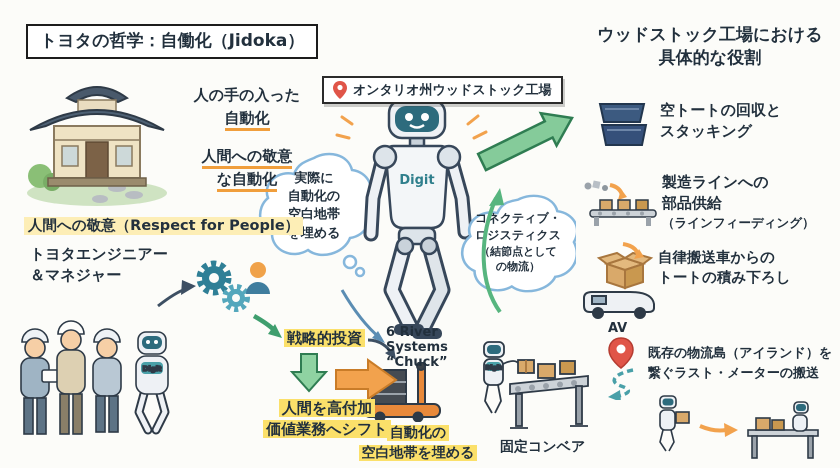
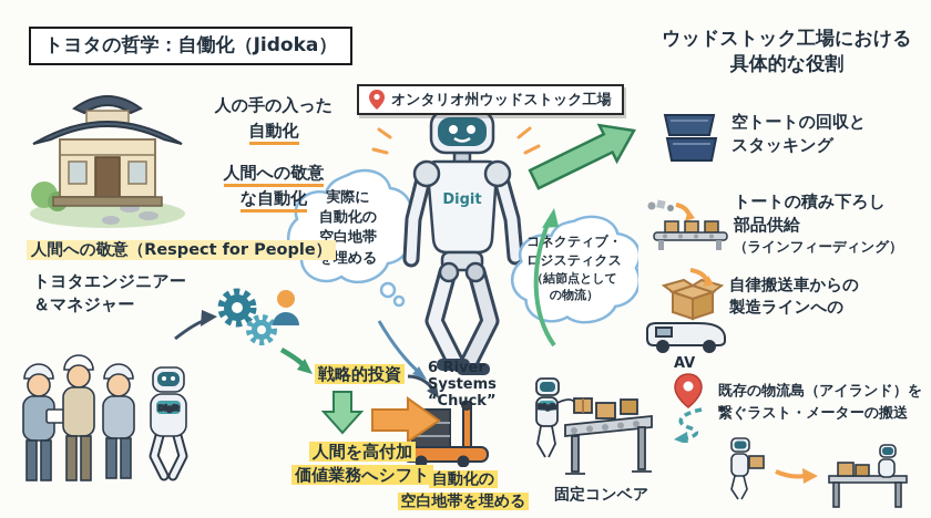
  トヨタの哲学：自働化（Jidoka）
  人の手の入った
  自動化
  人間への敬意
  な自動化
  人間への敬意（Respect for People）
  トヨタエンジニアー
  ＆マネジャー
  Digit
  戦略的投資
  人間を高付加
  価値業務へシフト
  実際に
  自動化の
  空白地帯
  埋める
  オンタリオ州ウッドストック工場
  Digit
  コネクティブ・
  ロジスティクス
  結節点として
  の物流）
  6 River
  Systems
  “Chuck”
  自動化の
  空白地帯を埋める
  固定コンベア
  ウッドストック工場における
  具体的な役割
  空トートの回収と
  スタッキング
- 製造ラインへの
+ トートの積み下ろし
  部品供給
  （ラインフィーディング）
  自律搬送車からの
- トートの積み下ろし
+ 製造ラインへの
  AV
  既存の物流島（アイランド）を
  繋ぐラスト・メーターの搬送
